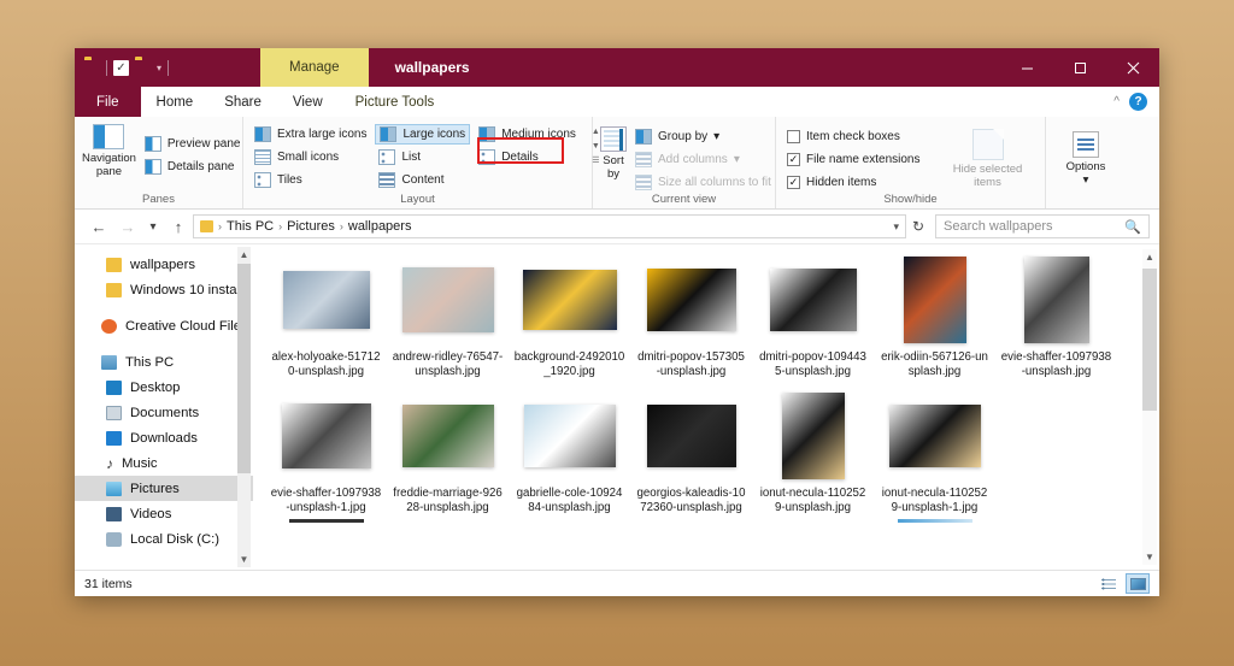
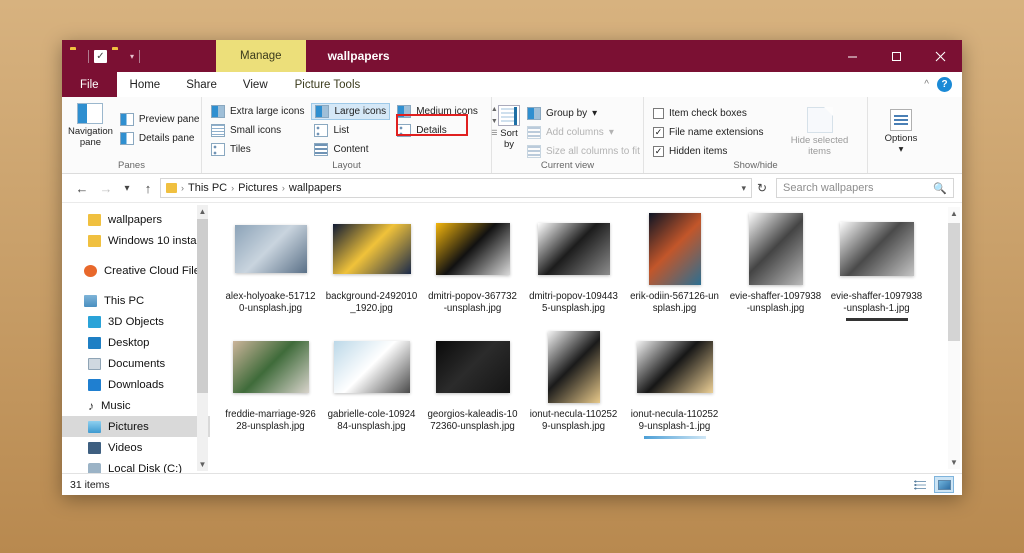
  ✓
  ▾
  Manage
  wallpapers
  File
  Home
  Share
  View
  Picture Tools
  ^
  ?
  Navigation
  pane
  Preview pane
  Details pane
  Panes
  Extra large icons
  Small icons
  Tiles
  Large icons
  List
  Content
  Medium icons
  Details
  Layout
  Sort
  by
  Group by
  ▾
  Add columns
  ▾
  Size all columns to fit
  Current view
  Item check boxes
  ✓
  File name extensions
  ✓
  Hidden items
  Hide selected
  items
  Show/hide
  Options
  ▾
  ←
  →
  ▾
  ↑
  ›
  This PC
  ›
  Pictures
  ›
  wallpapers
  ▾
  ↻
  Search wallpapers
  🔍
  wallpapers
  Windows 10 insta
  Creative Cloud Fil
  This PC
+ 3D Objects
  Desktop
  Documents
  Downloads
  ♪
  Music
  Pictures
  Videos
  Local Disk (C:)
  ▲
  ▼
  alex-holyoake-517120-unsplash.jpg
- andrew-ridley-76547-unsplash.jpg
  background-2492010_1920.jpg
- dmitri-popov-157305-unsplash.jpg
+ dmitri-popov-367732-unsplash.jpg
  dmitri-popov-1094435-unsplash.jpg
  erik-odiin-567126-unsplash.jpg
  evie-shaffer-1097938-unsplash.jpg
  evie-shaffer-1097938-unsplash-1.jpg
  freddie-marriage-92628-unsplash.jpg
  gabrielle-cole-1092484-unsplash.jpg
  georgios-kaleadis-1072360-unsplash.jpg
  ionut-necula-1102529-unsplash.jpg
  ionut-necula-1102529-unsplash-1.jpg
  ▲
  ▼
  31 items
